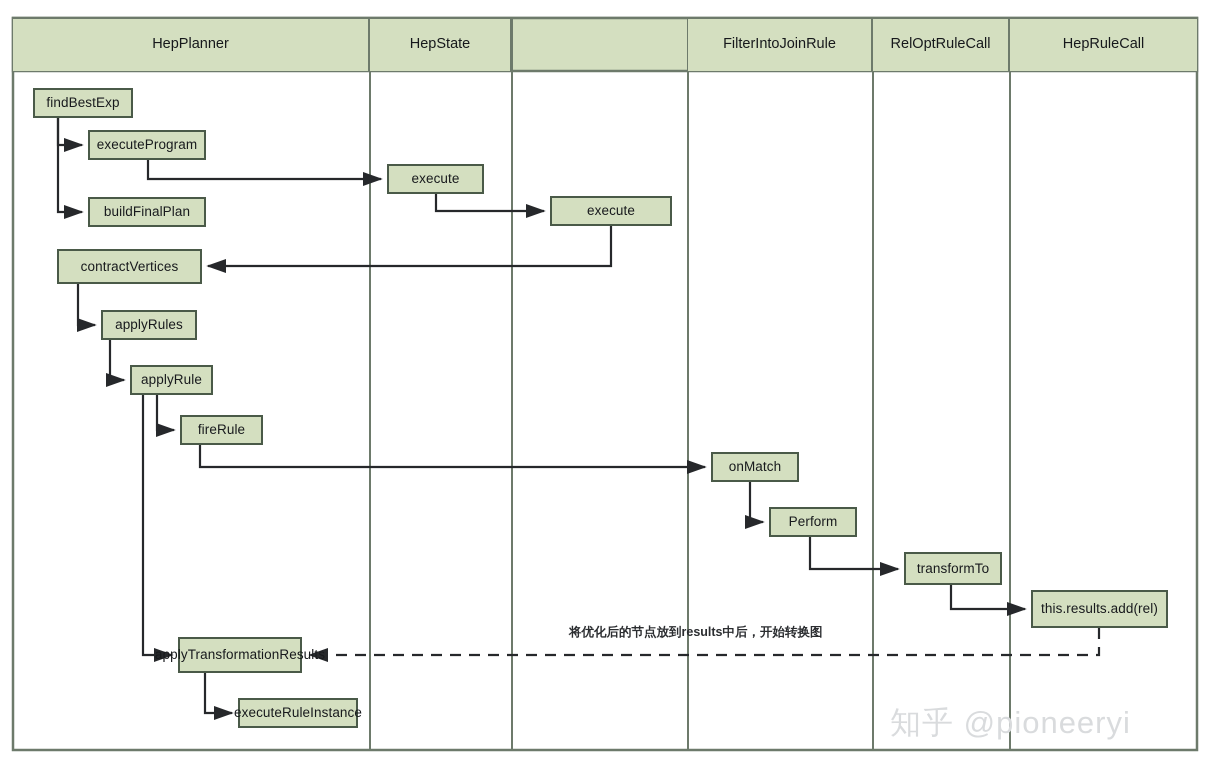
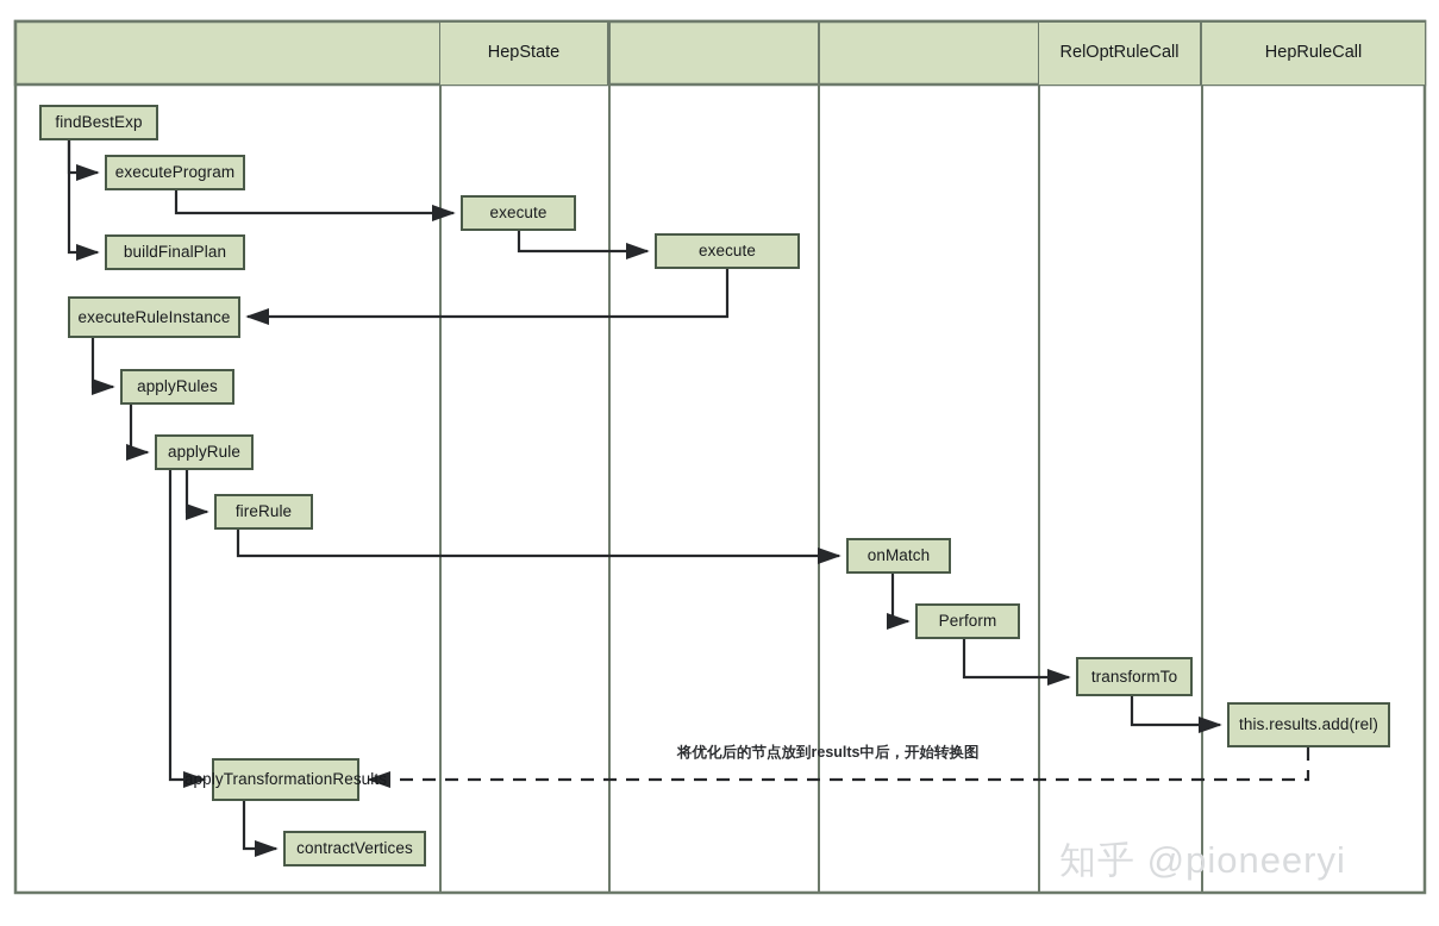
- HepPlanner
  HepState
- FilterIntoJoinRule
  RelOptRuleCall
  HepRuleCall
  findBestExp
  executeProgram
  buildFinalPlan
- contractVertices
+ executeRuleInstance
  applyRules
  applyRule
  fireRule
  applyTransformationResults
- executeRuleInstance
+ contractVertices
  execute
  execute
  onMatch
  Perform
  transformTo
  this.results.add(rel)
  将优化后的节点放到results中后，开始转换图
  知乎 @pioneeryi
